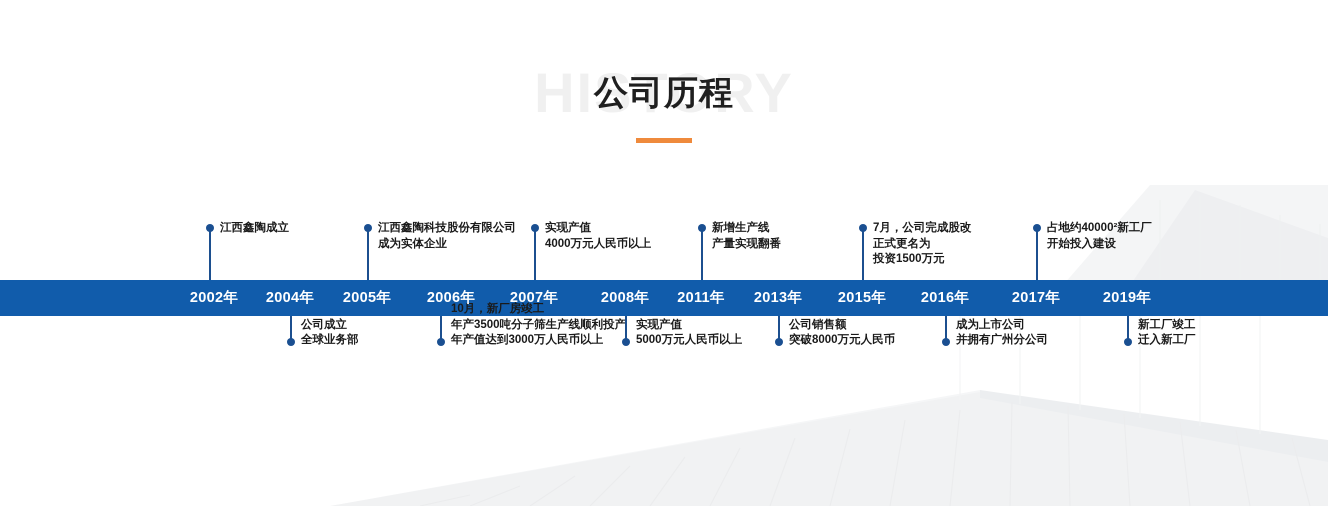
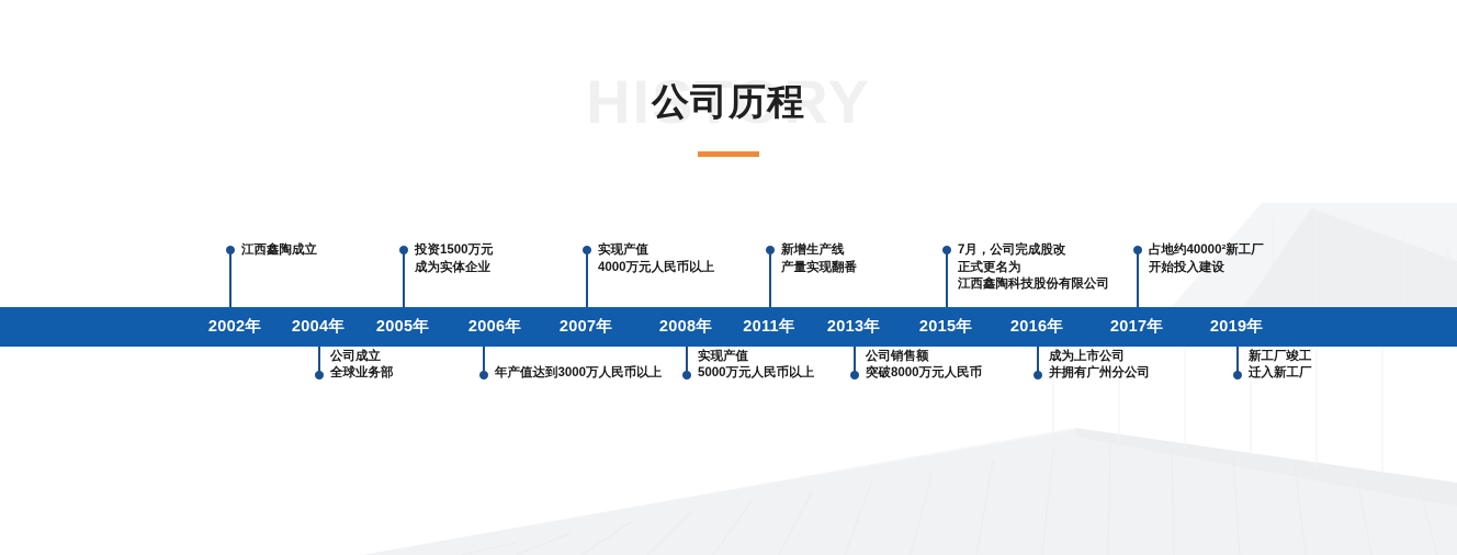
  HISTORY
  公司历程
  2002年
  2004年
  2005年
  2006年
  2007年
  2008年
  2011年
  2013年
  2015年
  2016年
  2017年
  2019年
  江西鑫陶成立
- 江西鑫陶科技股份有限公司
+ 投资1500万元
  成为实体企业
  实现产值
  4000万元人民币以上
  新增生产线
  产量实现翻番
  7月，公司完成股改
  正式更名为
- 投资1500万元
+ 江西鑫陶科技股份有限公司
  占地约40000²新工厂
  开始投入建设
  公司成立
  全球业务部
- 10月，新厂房竣工
- 年产3500吨分子筛生产线顺利投产
  年产值达到3000万人民币以上
  实现产值
  5000万元人民币以上
  公司销售额
  突破8000万元人民币
  成为上市公司
  并拥有广州分公司
  新工厂竣工
  迁入新工厂
